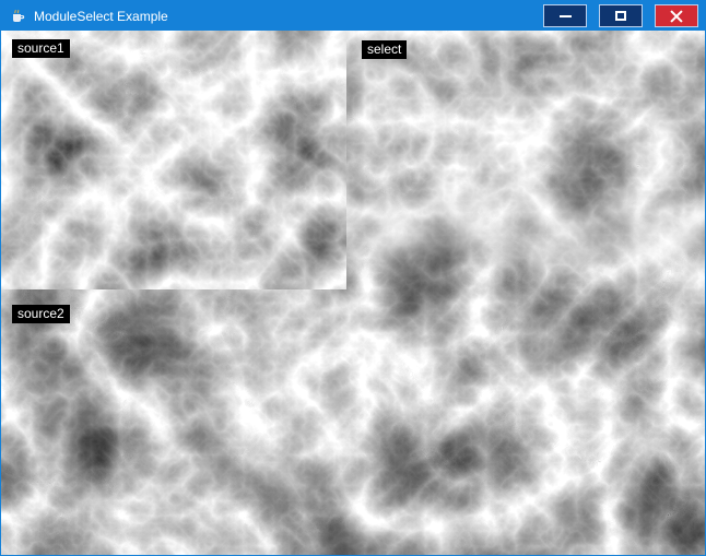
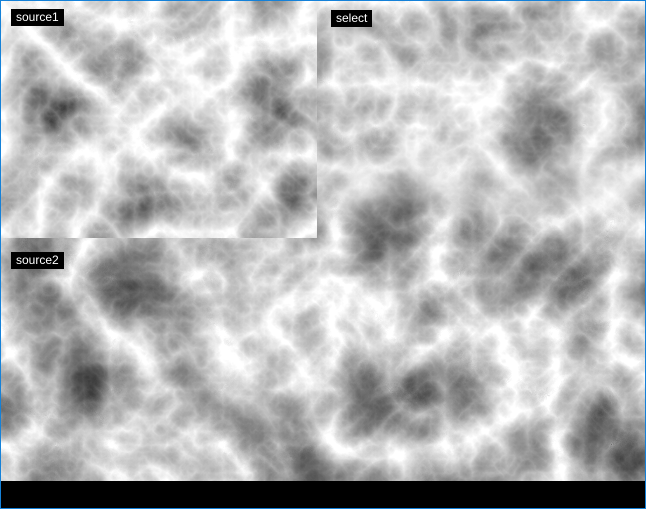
- ModuleSelect Example
  source1
  select
  source2
